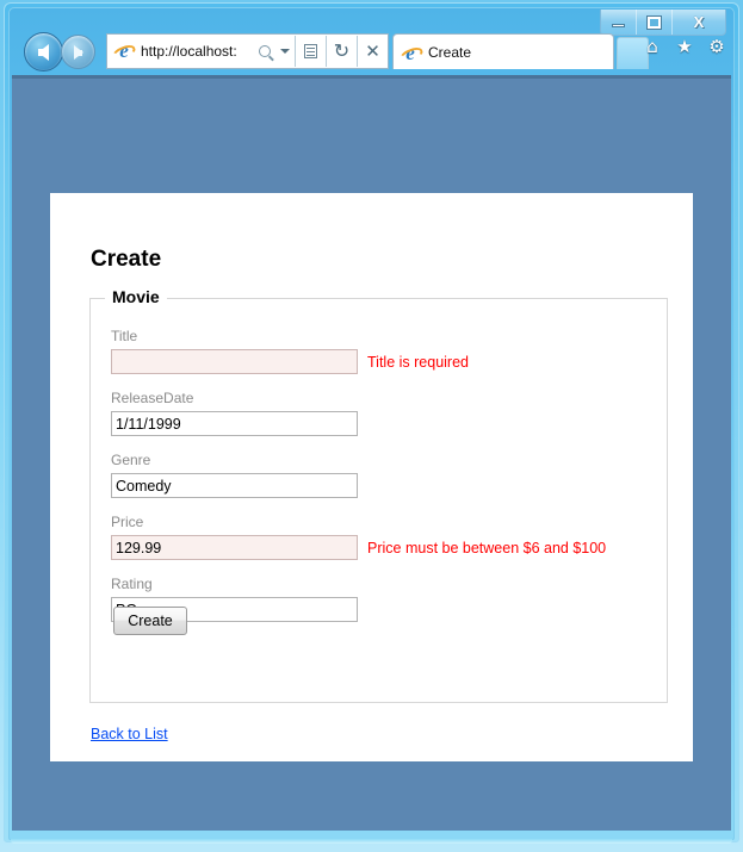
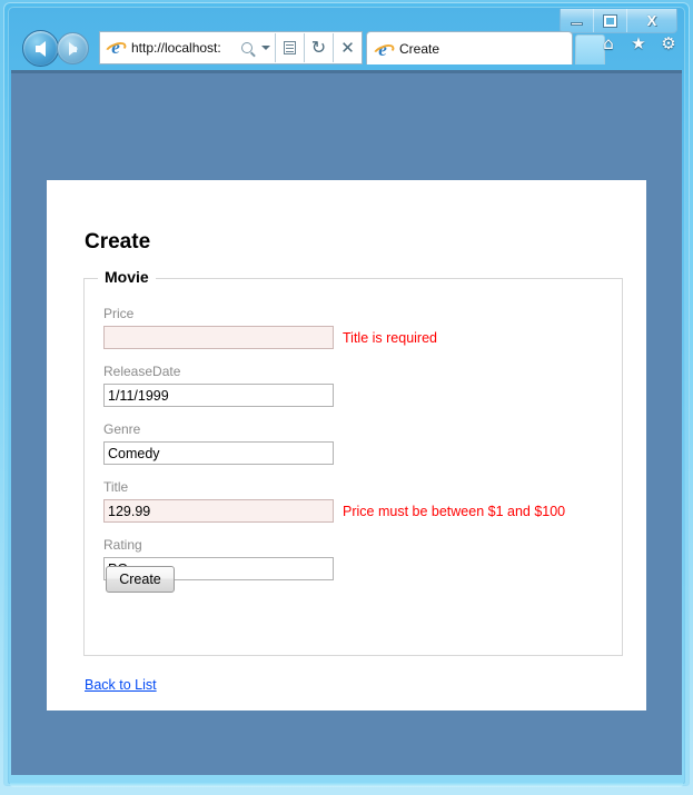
  X
  e
  http://localhost:
  ↻
  ✕
  e
  Create
  ⌂
  ★
  ⚙
  Create
  Movie
- Title
+ Price
  Title is required
  ReleaseDate
  1/11/1999
  Genre
  Comedy
- Price
+ Title
  129.99
- Price must be between $6 and $100
+ Price must be between $1 and $100
  Rating
  Create
  Back to List
